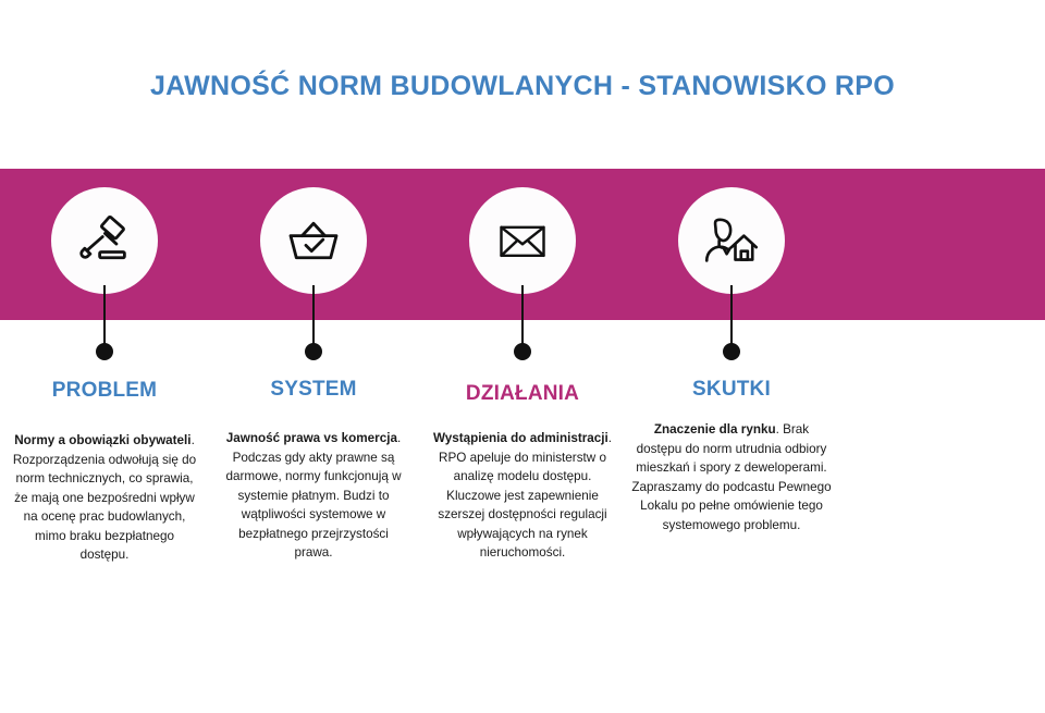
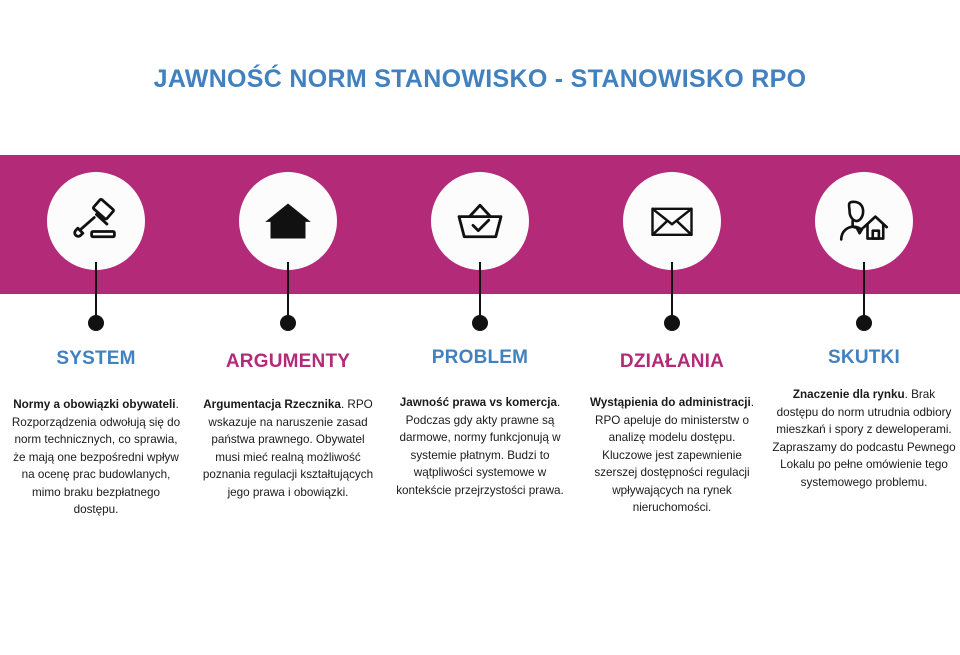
- JAWNOŚĆ NORM BUDOWLANYCH - STANOWISKO RPO
+ JAWNOŚĆ NORM STANOWISKO - STANOWISKO RPO
- PROBLEM
+ SYSTEM
  Normy a obowiązki obywateli. Rozporządzenia odwołują się do norm technicznych, co sprawia, że mają one bezpośredni wpływ na ocenę prac budowlanych, mimo braku bezpłatnego dostępu.
+ ARGUMENTY
+ Argumentacja Rzecznika. RPO wskazuje na naruszenie zasad państwa prawnego. Obywatel musi mieć realną możliwość poznania regulacji kształtujących jego prawa i obowiązki.
- SYSTEM
+ PROBLEM
- Jawność prawa vs komercja. Podczas gdy akty prawne są darmowe, normy funkcjonują w systemie płatnym. Budzi to wątpliwości systemowe w bezpłatnego przejrzystości prawa.
+ Jawność prawa vs komercja. Podczas gdy akty prawne są darmowe, normy funkcjonują w systemie płatnym. Budzi to wątpliwości systemowe w kontekście przejrzystości prawa.
  DZIAŁANIA
  Wystąpienia do administracji. RPO apeluje do ministerstw o analizę modelu dostępu. Kluczowe jest zapewnienie szerszej dostępności regulacji wpływających na rynek nieruchomości.
  SKUTKI
  Znaczenie dla rynku. Brak dostępu do norm utrudnia odbiory mieszkań i spory z deweloperami. Zapraszamy do podcastu Pewnego Lokalu po pełne omówienie tego systemowego problemu.
